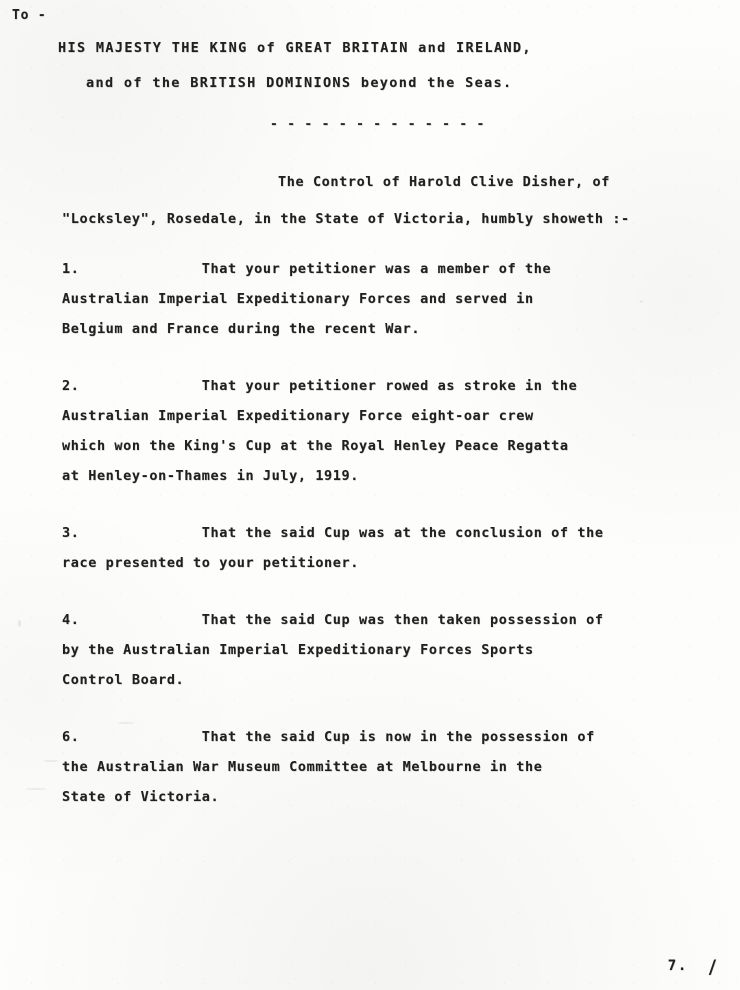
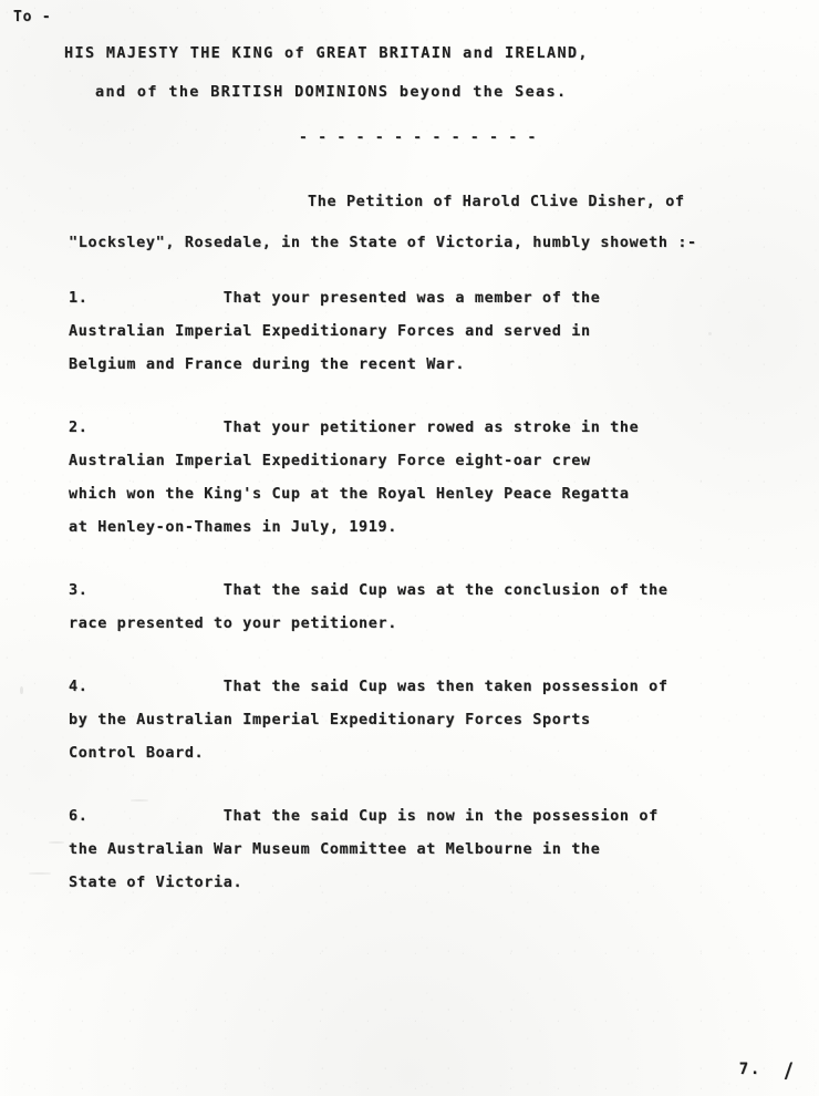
  To -
  HIS MAJESTY THE KING of GREAT BRITAIN and IRELAND,
  and of the BRITISH DOMINIONS beyond the Seas.
  - - - - - - - - - - - - -
- The Control of Harold Clive Disher, of
+ The Petition of Harold Clive Disher, of
  "Locksley", Rosedale, in the State of Victoria, humbly showeth :-
- 1. That your petitioner was a member of the
+ 1. That your presented was a member of the
  Australian Imperial Expeditionary Forces and served in
  Belgium and France during the recent War.
  2. That your petitioner rowed as stroke in the
  Australian Imperial Expeditionary Force eight-oar crew
  which won the King's Cup at the Royal Henley Peace Regatta
  at Henley-on-Thames in July, 1919.
  3. That the said Cup was at the conclusion of the
  race presented to your petitioner.
  4. That the said Cup was then taken possession of
  by the Australian Imperial Expeditionary Forces Sports
  Control Board.
  6. That the said Cup is now in the possession of
  the Australian War Museum Committee at Melbourne in the
  State of Victoria.
  7.
